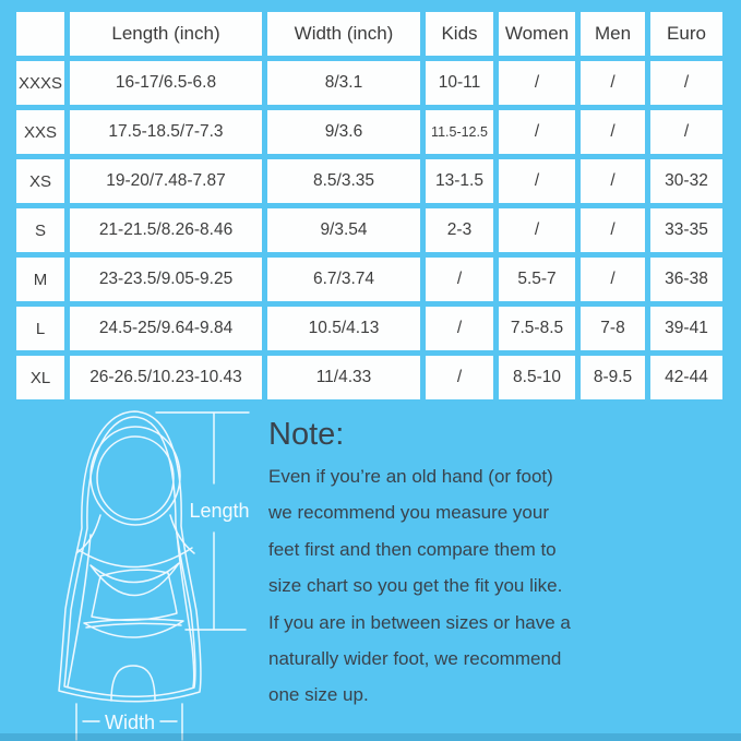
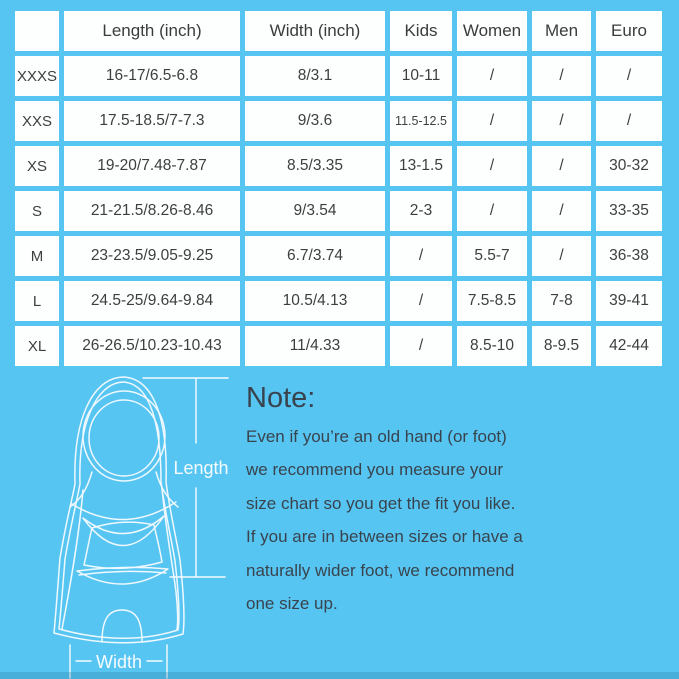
  Length (inch)
  Width (inch)
  Kids
  Women
  Men
  Euro
  XXXS
  16-17/6.5-6.8
  8/3.1
  10-11
  /
  /
  /
  XXS
  17.5-18.5/7-7.3
  9/3.6
  11.5-12.5
  /
  /
  /
  XS
  19-20/7.48-7.87
  8.5/3.35
  13-1.5
  /
  /
  30-32
  S
  21-21.5/8.26-8.46
  9/3.54
  2-3
  /
  /
  33-35
  M
  23-23.5/9.05-9.25
  6.7/3.74
  /
  5.5-7
  /
  36-38
  L
  24.5-25/9.64-9.84
  10.5/4.13
  /
  7.5-8.5
  7-8
  39-41
  XL
  26-26.5/10.23-10.43
  11/4.33
  /
  8.5-10
  8-9.5
  42-44
  Length
  Width
  Note:
  Even if you’re an old hand (or foot)
  we recommend you measure your
- feet first and then compare them to
  size chart so you get the fit you like.
  If you are in between sizes or have a
  naturally wider foot, we recommend
  one size up.
